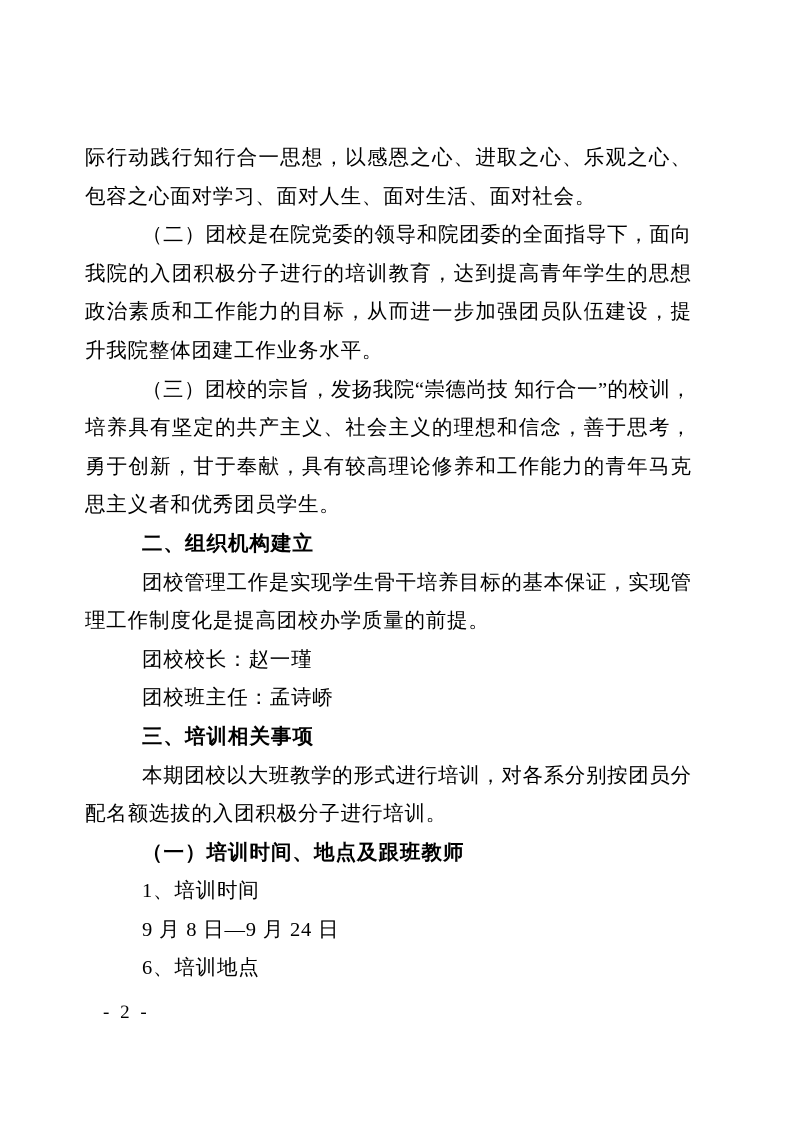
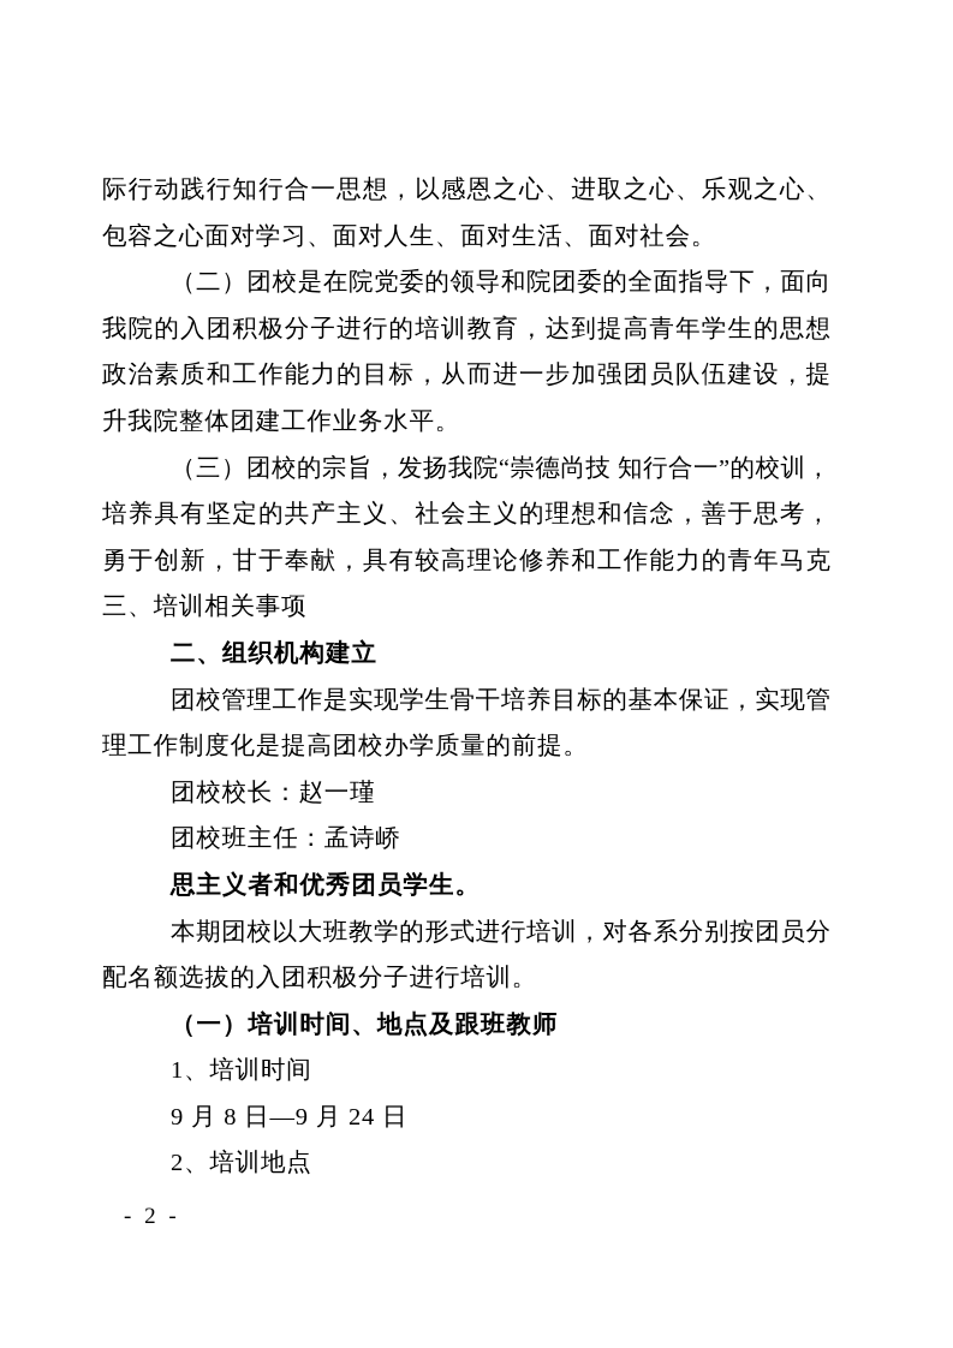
  际行动践行知行合一思想，以感恩之心、进取之心、乐观之心、
  包容之心面对学习、面对人生、面对生活、面对社会。
  （二）团校是在院党委的领导和院团委的全面指导下，面向
  我院的入团积极分子进行的培训教育，达到提高青年学生的思想
  政治素质和工作能力的目标，从而进一步加强团员队伍建设，提
  升我院整体团建工作业务水平。
  （三）团校的宗旨，发扬我院“崇德尚技 知行合一”的校训，
  培养具有坚定的共产主义、社会主义的理想和信念，善于思考，
  勇于创新，甘于奉献，具有较高理论修养和工作能力的青年马克
- 思主义者和优秀团员学生。
+ 三、培训相关事项
  二、组织机构建立
  团校管理工作是实现学生骨干培养目标的基本保证，实现管
  理工作制度化是提高团校办学质量的前提。
  团校校长：赵一瑾
  团校班主任：孟诗峤
- 三、培训相关事项
+ 思主义者和优秀团员学生。
  本期团校以大班教学的形式进行培训，对各系分别按团员分
  配名额选拔的入团积极分子进行培训。
  （一）培训时间、地点及跟班教师
  1、培训时间
  9 月 8 日—9 月 24 日
- 6、培训地点
+ 2、培训地点
  - 2 -
